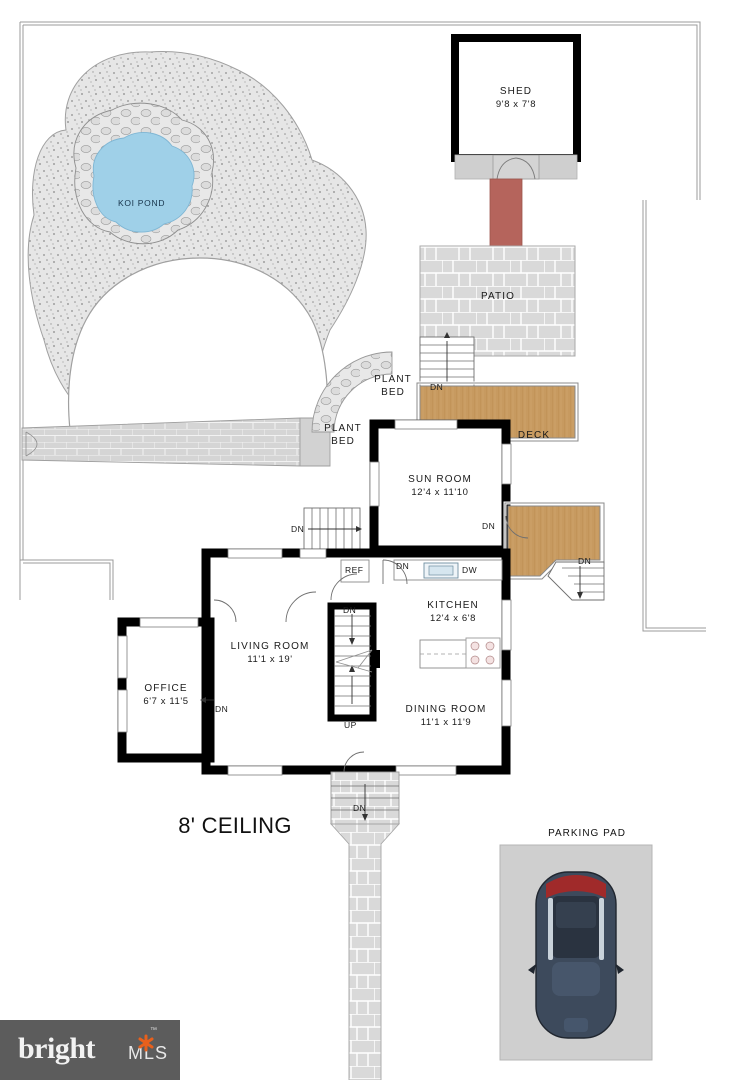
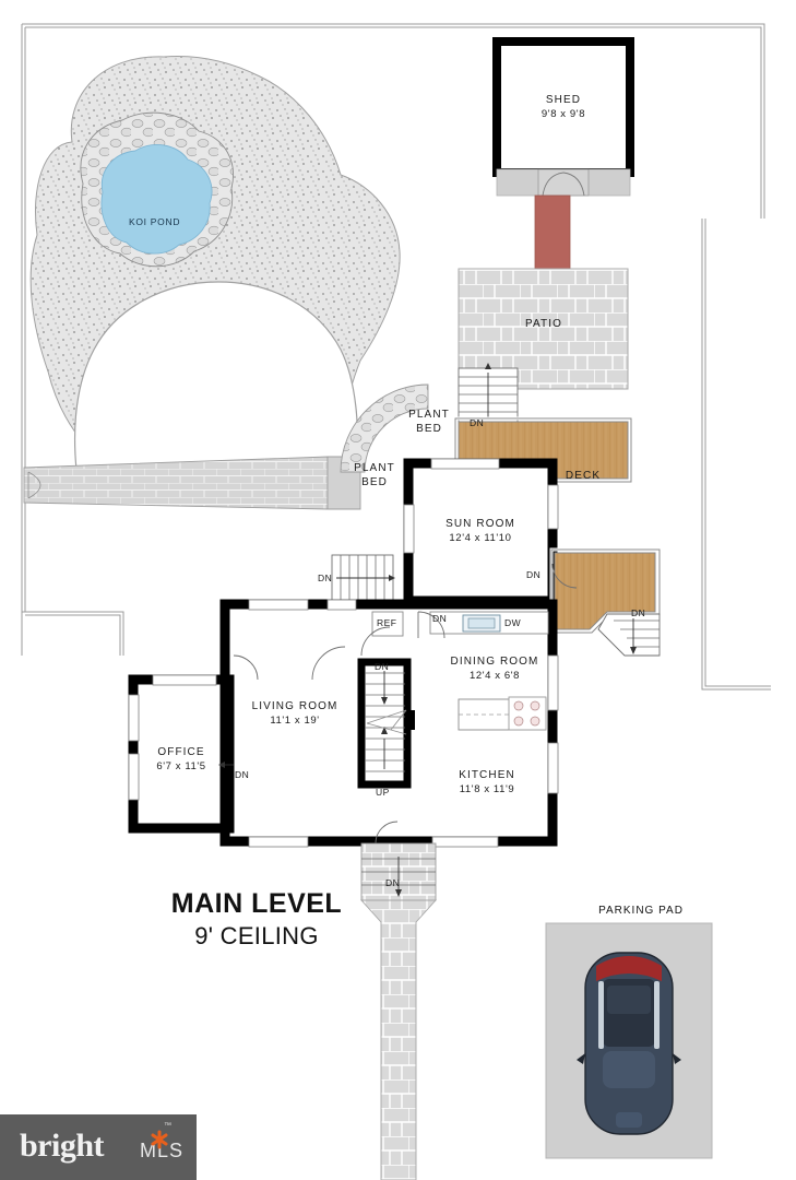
  KOI POND
  SHED
- 9'8 x 7'8
+ 9'8 x 9'8
  PATIO
  DECK
  PLANT
  BED
  PLANT
  BED
  SUN ROOM
  12'4 x 11'10
  LIVING ROOM
  11'1 x 19'
- KITCHEN
+ DINING ROOM
  12'4 x 6'8
- DINING ROOM
+ KITCHEN
- 11'1 x 11'9
+ 11'8 x 11'9
  OFFICE
  6'7 x 11'5
  REF
  DW
  DN
  DN
  DN
  DN
  DN
  DN
  UP
  DN
  DN
  PARKING PAD
+ MAIN LEVEL
- 8' CEILING
+ 9' CEILING
  bright
  MLS
